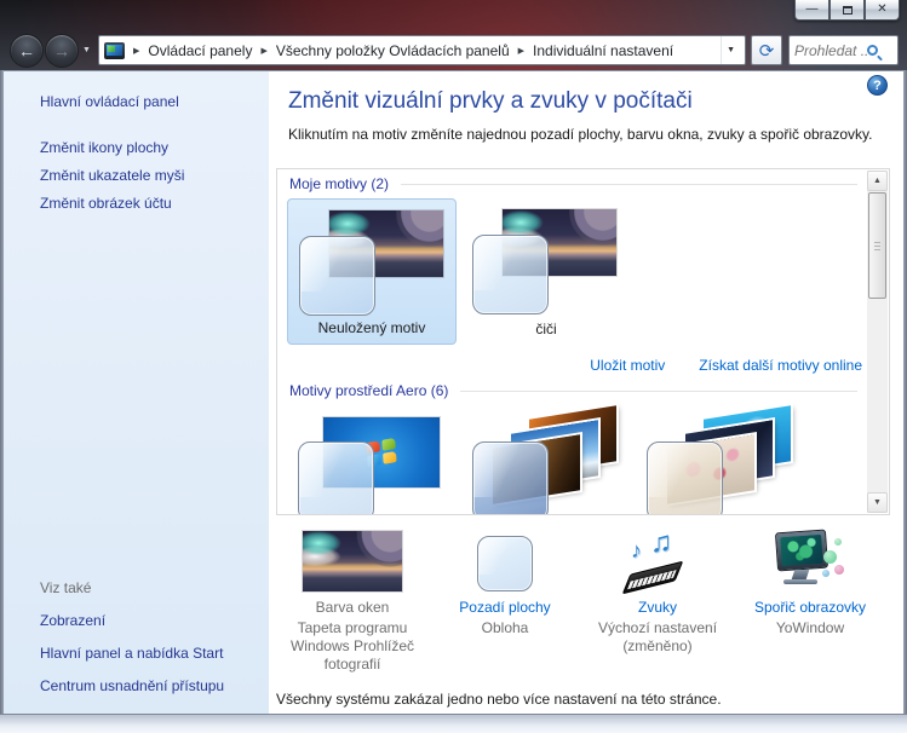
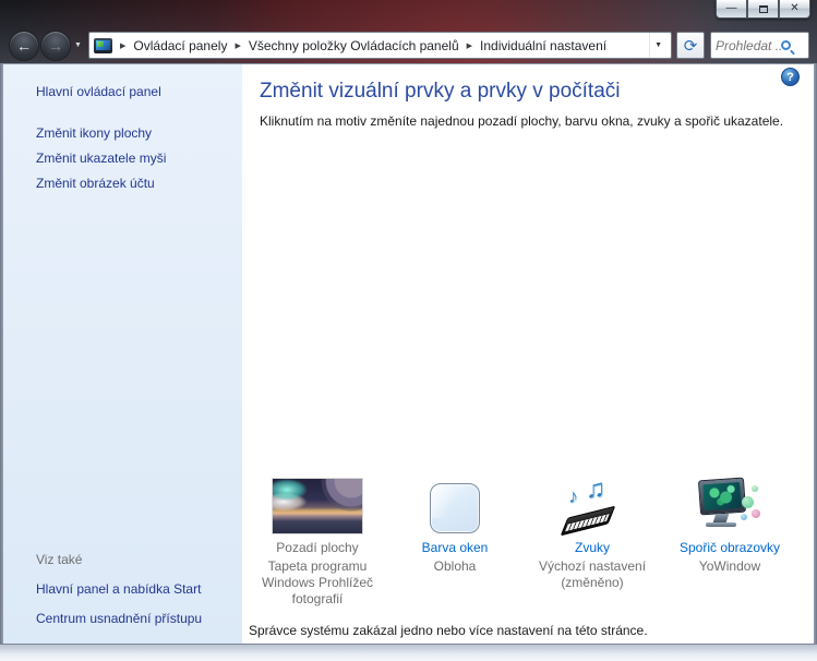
  —
  ✕
  ←
  →
  Ovládací panely
  Všechny položky Ovládacích panelů
  Individuální nastavení
  ⟳
  Prohledat .
  Hlavní ovládací panel
  Změnit ikony plochy
  Změnit ukazatele myši
  Změnit obrázek účtu
  Viz také
- Zobrazení
  Hlavní panel a nabídka Start
  Centrum usnadnění přístupu
  ?
- Změnit vizuální prvky a zvuky v počítači
+ Změnit vizuální prvky a prvky v počítači
- Kliknutím na motiv změníte najednou pozadí plochy, barvu okna, zvuky a spořič obrazovky.
+ Kliknutím na motiv změníte najednou pozadí plochy, barvu okna, zvuky a spořič ukazatele.
- Moje motivy (2)
- Neuložený motiv
- čiči
- Uložit motiv
- Získat další motivy online
- Motivy prostředí Aero (6)
- Barva oken
+ Pozadí plochy
  Tapeta programu Windows Prohlížeč fotografií
- Pozadí plochy
+ Barva oken
  Obloha
  ♪
  ♫
  Zvuky
  Výchozí nastavení (změněno)
  Spořič obrazovky
  YoWindow
- Všechny systému zakázal jedno nebo více nastavení na této stránce.
+ Správce systému zakázal jedno nebo více nastavení na této stránce.
